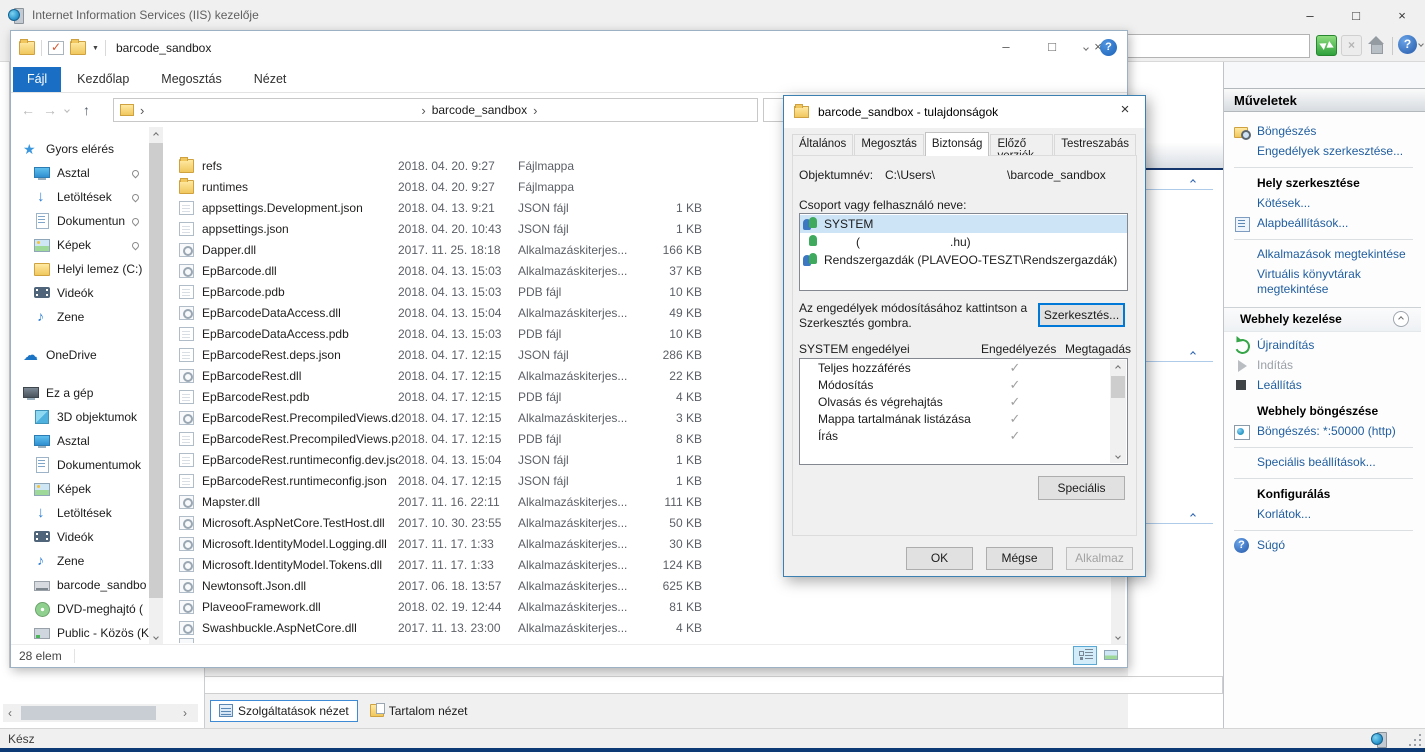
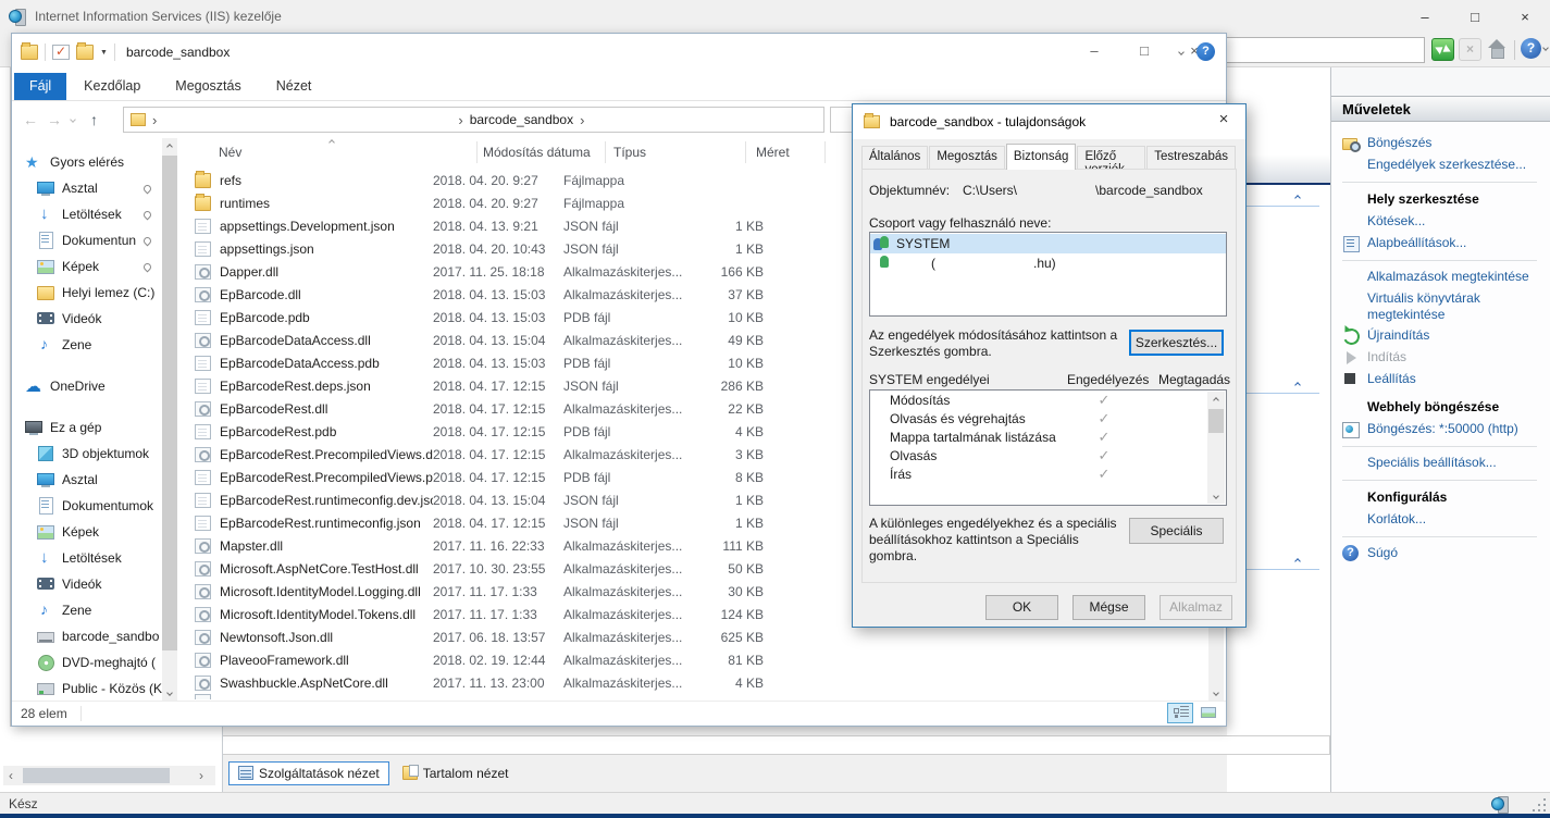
  Internet Information Services (IIS) kezelője
  –
  □
  ×
  ×
  ?
  ‹
  ›
  Szolgáltatások nézet
  Tartalom nézet
  Műveletek
  Böngészés
  Engedélyek szerkesztése...
  Hely szerkesztése
  Kötések...
  Alapbeállítások...
  Alkalmazások megtekintése
  Virtuális könyvtárak megtekintése
- Webhely kezelése
  Újraindítás
  Indítás
  Leállítás
  Webhely böngészése
  Böngészés: *:50000 (http)
  Speciális beállítások...
  Konfigurálás
  Korlátok...
  Súgó
  Kész
  barcode_sandbox
  –
  □
  ×
  Fájl
  Kezdőlap
  Megosztás
  Nézet
  ?
  ←
  →
  ↑
  ›
  ›
  barcode_sandbox
  ›
  Gyors elérés
  Asztal
  Letöltések
  Dokumentun
  Képek
  Helyi lemez (C:)
  Videók
  Zene
  OneDrive
  Ez a gép
  3D objektumok
  Asztal
  Dokumentumok
  Képek
  Letöltések
  Videók
  Zene
  barcode_sandbo
  DVD-meghajtó (
  Public - Közös (K
+ Név
+ Módosítás dátuma
+ Típus
+ Méret
  refs
  2018. 04. 20. 9:27
  Fájlmappa
  runtimes
  2018. 04. 20. 9:27
  Fájlmappa
  appsettings.Development.json
  2018. 04. 13. 9:21
  JSON fájl
  1 KB
  appsettings.json
  2018. 04. 20. 10:43
  JSON fájl
  1 KB
  Dapper.dll
  2017. 11. 25. 18:18
  Alkalmazáskiterjes...
  166 KB
  EpBarcode.dll
  2018. 04. 13. 15:03
  Alkalmazáskiterjes...
  37 KB
  EpBarcode.pdb
  2018. 04. 13. 15:03
  PDB fájl
  10 KB
  EpBarcodeDataAccess.dll
  2018. 04. 13. 15:04
  Alkalmazáskiterjes...
  49 KB
  EpBarcodeDataAccess.pdb
  2018. 04. 13. 15:03
  PDB fájl
  10 KB
  EpBarcodeRest.deps.json
  2018. 04. 17. 12:15
  JSON fájl
  286 KB
  EpBarcodeRest.dll
  2018. 04. 17. 12:15
  Alkalmazáskiterjes...
  22 KB
  EpBarcodeRest.pdb
  2018. 04. 17. 12:15
  PDB fájl
  4 KB
  EpBarcodeRest.PrecompiledViews.d
  2018. 04. 17. 12:15
  Alkalmazáskiterjes...
  3 KB
  EpBarcodeRest.PrecompiledViews.p
  2018. 04. 17. 12:15
  PDB fájl
  8 KB
  EpBarcodeRest.runtimeconfig.dev.js
  2018. 04. 13. 15:04
  JSON fájl
  1 KB
  EpBarcodeRest.runtimeconfig.json
  2018. 04. 17. 12:15
  JSON fájl
  1 KB
  Mapster.dll
- 2017. 11. 16. 22:11
+ 2017. 11. 16. 22:33
  Alkalmazáskiterjes...
  111 KB
  Microsoft.AspNetCore.TestHost.dll
  2017. 10. 30. 23:55
  Alkalmazáskiterjes...
  50 KB
  Microsoft.IdentityModel.Logging.dll
  2017. 11. 17. 1:33
  Alkalmazáskiterjes...
  30 KB
  Microsoft.IdentityModel.Tokens.dll
  2017. 11. 17. 1:33
  Alkalmazáskiterjes...
  124 KB
  Newtonsoft.Json.dll
  2017. 06. 18. 13:57
  Alkalmazáskiterjes...
  625 KB
  PlaveooFramework.dll
  2018. 02. 19. 12:44
  Alkalmazáskiterjes...
  81 KB
  Swashbuckle.AspNetCore.dll
  2017. 11. 13. 23:00
  Alkalmazáskiterjes...
  4 KB
  28 elem
  barcode_sandbox - tulajdonságok
  ×
  Általános
  Megosztás
  Biztonság
  Testreszabás
  Objektumnév:
  C:\Users\
  \barcode_sandbox
  Csoport vagy felhasználó neve:
  SYSTEM
  (
  .hu)
- Rendszergazdák (PLAVEOO-TESZT\Rendszergazdák)
  Az engedélyek módosításához kattintson a Szerkesztés gombra.
  Szerkesztés...
  SYSTEM engedélyei
  Engedélyezés
  Megtagadás
- Teljes hozzáférés
  Módosítás
  Olvasás és végrehajtás
  Mappa tartalmának listázása
+ Olvasás
  Írás
+ A különleges engedélyekhez és a speciális beállításokhoz kattintson a Speciális gombra.
  Speciális
  OK
  Mégse
  Alkalmaz
